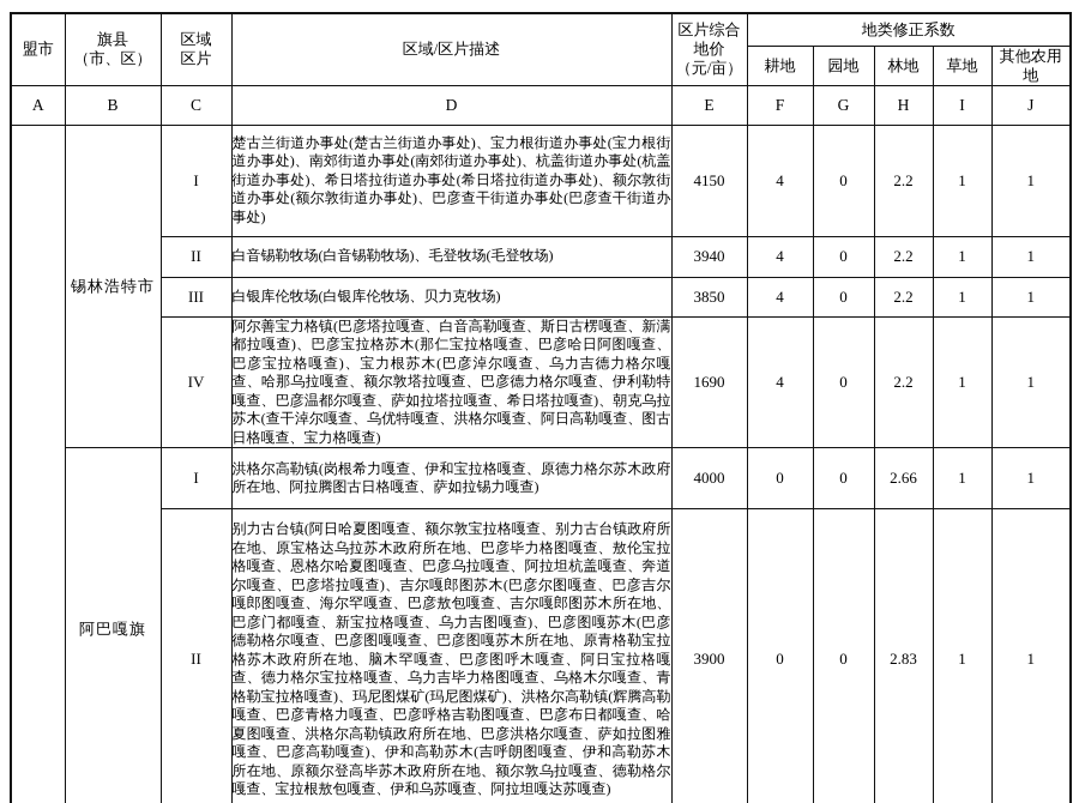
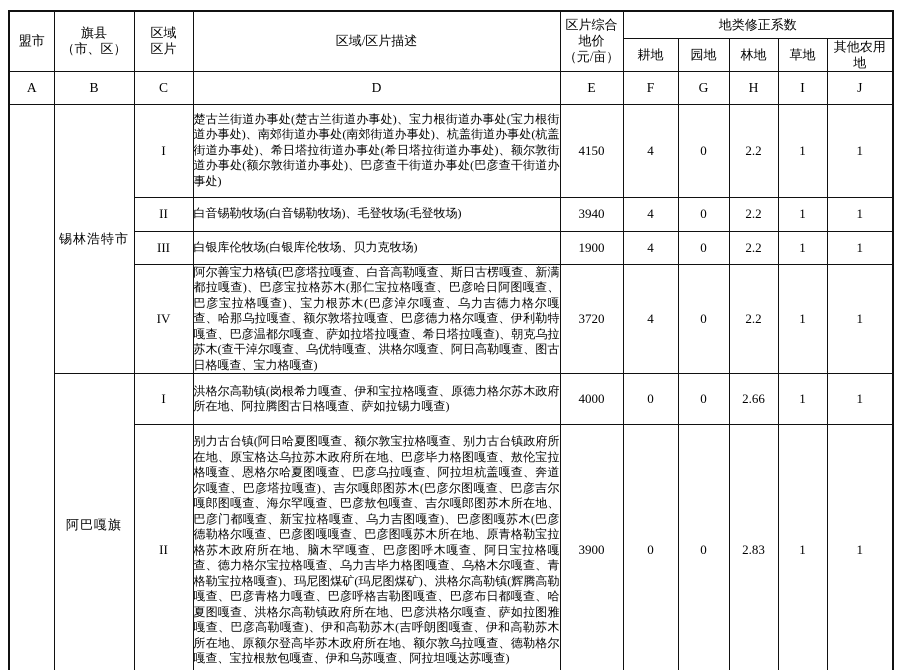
  盟市	旗县 （市、区）	区域 区片	区域/区片描述	区片综合 地价 （元/亩）	地类修正系数
  耕地	园地	林地	草地	其他农用地
  A	B	C	D	E	F	G	H	I	J
  	锡林浩特市	I	楚古兰街道办事处(楚古兰街道办事处)、宝力根街道办事处(宝力根街道办事处)、南郊街道办事处(南郊街道办事处)、杭盖街道办事处(杭盖街道办事处)、希日塔拉街道办事处(希日塔拉街道办事处)、额尔敦街道办事处(额尔敦街道办事处)、巴彦查干街道办事处(巴彦查干街道办事处)	4150	4	0	2.2	1	1
  II	白音锡勒牧场(白音锡勒牧场)、毛登牧场(毛登牧场)	3940	4	0	2.2	1	1
- III	白银库伦牧场(白银库伦牧场、贝力克牧场)	3850	4	0	2.2	1	1
+ III	白银库伦牧场(白银库伦牧场、贝力克牧场)	1900	4	0	2.2	1	1
- IV	阿尔善宝力格镇(巴彦塔拉嘎查、白音高勒嘎查、斯日古楞嘎查、新满都拉嘎查)、巴彦宝拉格苏木(那仁宝拉格嘎查、巴彦哈日阿图嘎查、巴彦宝拉格嘎查)、宝力根苏木(巴彦淖尔嘎查、乌力吉德力格尔嘎查、哈那乌拉嘎查、额尔敦塔拉嘎查、巴彦德力格尔嘎查、伊利勒特嘎查、巴彦温都尔嘎查、萨如拉塔拉嘎查、希日塔拉嘎查)、朝克乌拉苏木(查干淖尔嘎查、乌优特嘎查、洪格尔嘎查、阿日高勒嘎查、图古日格嘎查、宝力格嘎查)	1690	4	0	2.2	1	1
+ IV	阿尔善宝力格镇(巴彦塔拉嘎查、白音高勒嘎查、斯日古楞嘎查、新满都拉嘎查)、巴彦宝拉格苏木(那仁宝拉格嘎查、巴彦哈日阿图嘎查、巴彦宝拉格嘎查)、宝力根苏木(巴彦淖尔嘎查、乌力吉德力格尔嘎查、哈那乌拉嘎查、额尔敦塔拉嘎查、巴彦德力格尔嘎查、伊利勒特嘎查、巴彦温都尔嘎查、萨如拉塔拉嘎查、希日塔拉嘎查)、朝克乌拉苏木(查干淖尔嘎查、乌优特嘎查、洪格尔嘎查、阿日高勒嘎查、图古日格嘎查、宝力格嘎查)	3720	4	0	2.2	1	1
  阿巴嘎旗	I	洪格尔高勒镇(岗根希力嘎查、伊和宝拉格嘎查、原德力格尔苏木政府所在地、阿拉腾图古日格嘎查、萨如拉锡力嘎查)	4000	0	0	2.66	1	1
  II	别力古台镇(阿日哈夏图嘎查、额尔敦宝拉格嘎查、别力古台镇政府所在地、原宝格达乌拉苏木政府所在地、巴彦毕力格图嘎查、敖伦宝拉格嘎查、恩格尔哈夏图嘎查、巴彦乌拉嘎查、阿拉坦杭盖嘎查、奔道尔嘎查、巴彦塔拉嘎查)、吉尔嘎郎图苏木(巴彦尔图嘎查、巴彦吉尔嘎郎图嘎查、海尔罕嘎查、巴彦敖包嘎查、吉尔嘎郎图苏木所在地、巴彦门都嘎查、新宝拉格嘎查、乌力吉图嘎查)、巴彦图嘎苏木(巴彦德勒格尔嘎查、巴彦图嘎嘎查、巴彦图嘎苏木所在地、原青格勒宝拉格苏木政府所在地、脑木罕嘎查、巴彦图呼木嘎查、阿日宝拉格嘎查、德力格尔宝拉格嘎查、乌力吉毕力格图嘎查、乌格木尔嘎查、青格勒宝拉格嘎查)、玛尼图煤矿(玛尼图煤矿)、洪格尔高勒镇(辉腾高勒嘎查、巴彦青格力嘎查、巴彦呼格吉勒图嘎查、巴彦布日都嘎查、哈夏图嘎查、洪格尔高勒镇政府所在地、巴彦洪格尔嘎查、萨如拉图雅嘎查、巴彦高勒嘎查)、伊和高勒苏木(吉呼朗图嘎查、伊和高勒苏木所在地、原额尔登高毕苏木政府所在地、额尔敦乌拉嘎查、德勒格尔嘎查、宝拉根敖包嘎查、伊和乌苏嘎查、阿拉坦嘎达苏嘎查)	3900	0	0	2.83	1	1
